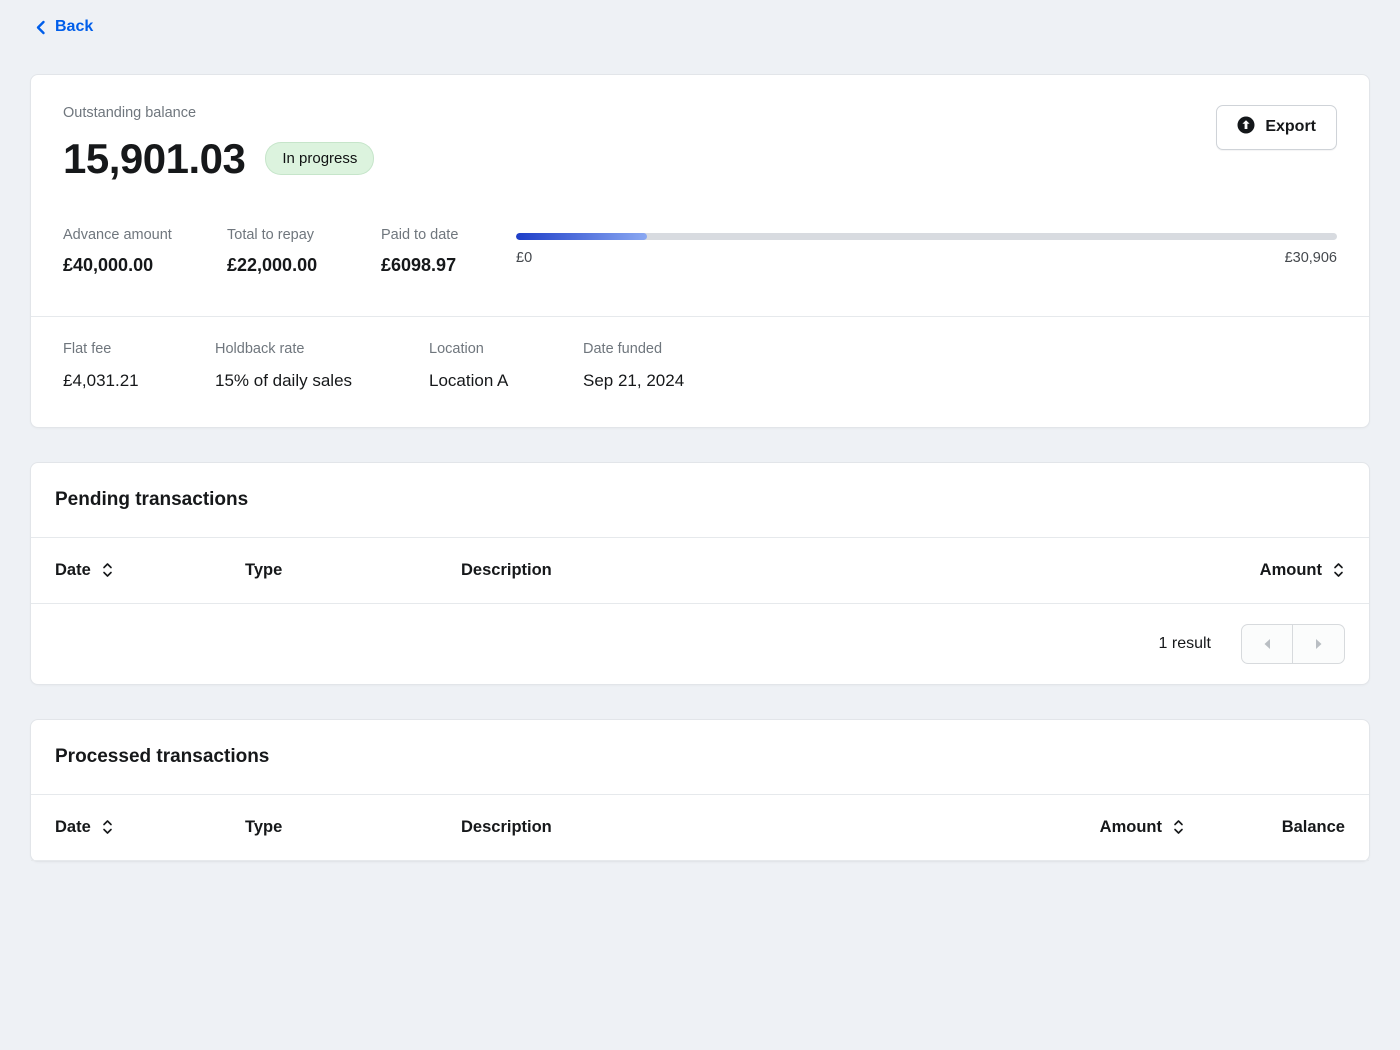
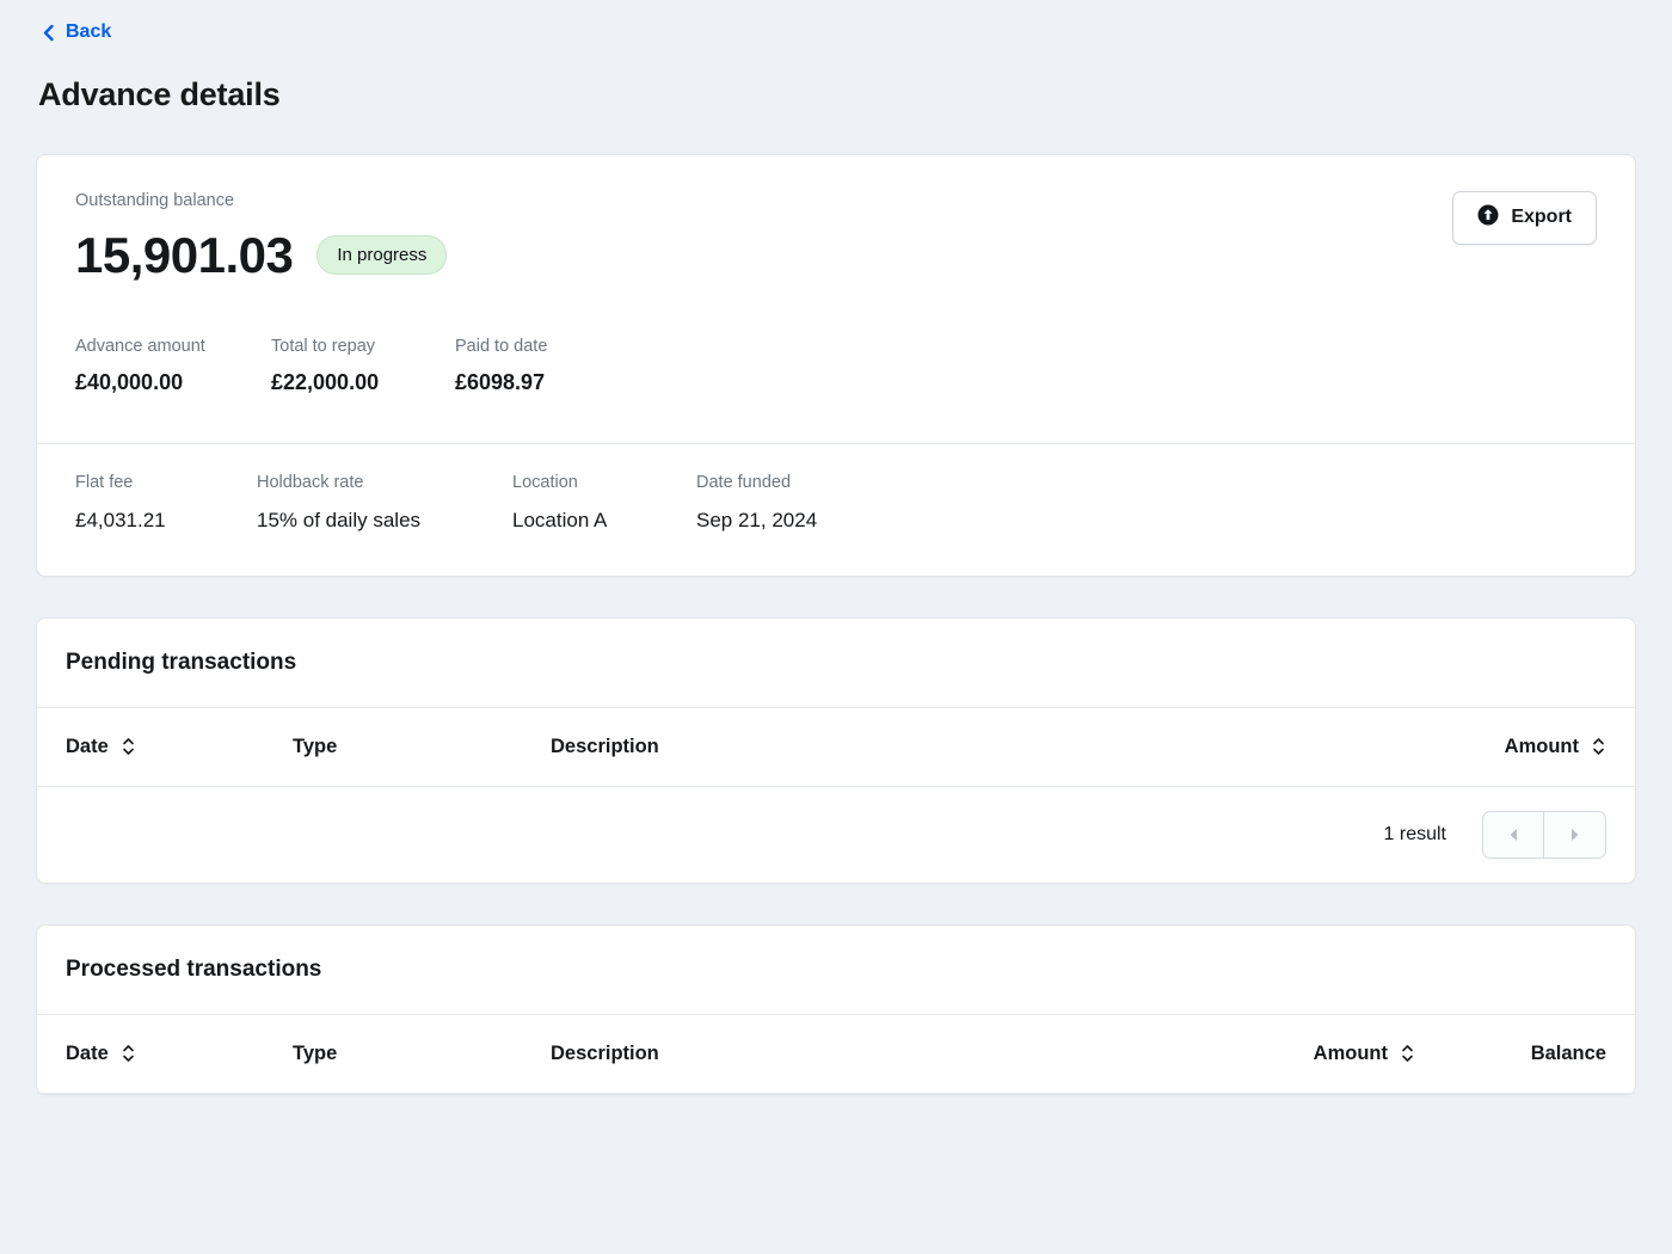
  Back
+ Advance details
  Outstanding balance
  15,901.03
  In progress
  Export
  Advance amount
  £40,000.00
  Total to repay
  £22,000.00
  Paid to date
  £6098.97
- £0
- £30,906
  Flat fee
  £4,031.21
  Holdback rate
  15% of daily sales
  Location
  Location A
  Date funded
  Sep 21, 2024
  Pending transactions
  Date
  Type
  Description
  Amount
  1 result
  Processed transactions
  Date
  Type
  Description
  Amount
  Balance
